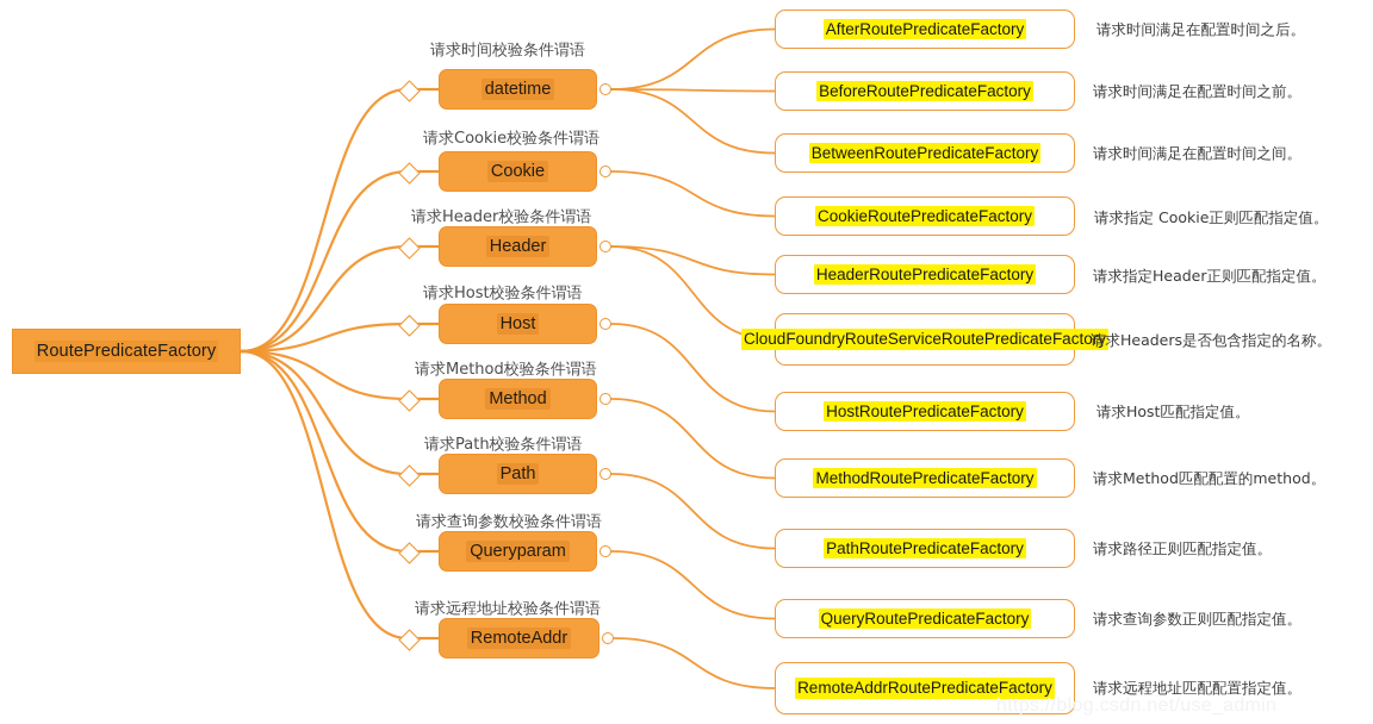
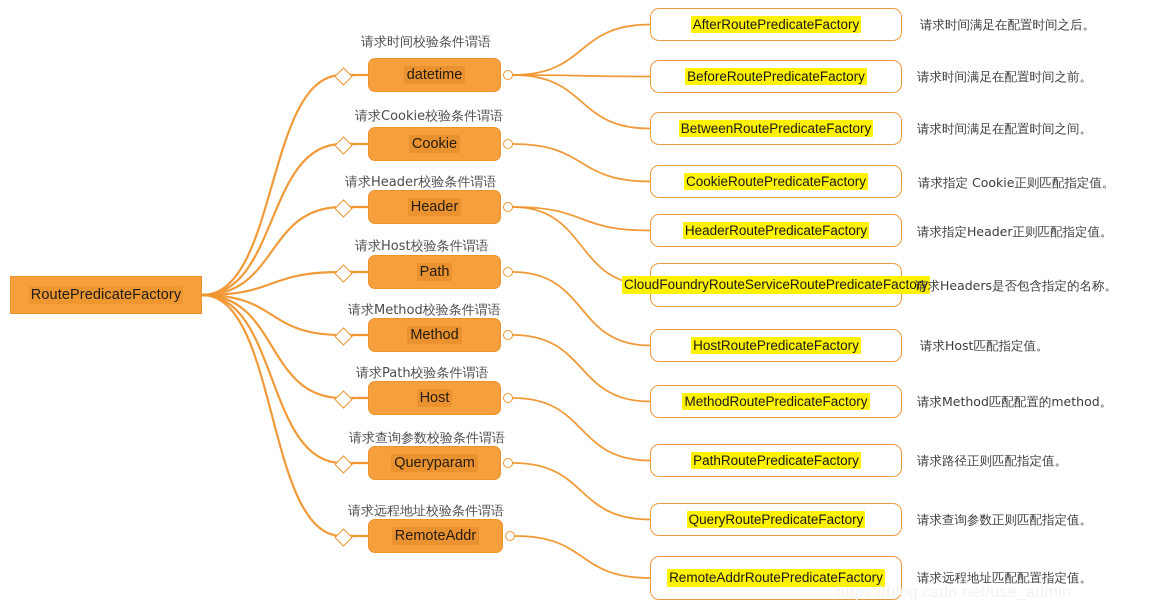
  RoutePredicateFactory
  请求时间校验条件谓语
  datetime
  AfterRoutePredicateFactory
  请求时间满足在配置时间之后。
  BeforeRoutePredicateFactory
  请求时间满足在配置时间之前。
  BetweenRoutePredicateFactory
  请求时间满足在配置时间之间。
  请求Cookie校验条件谓语
  Cookie
  CookieRoutePredicateFactory
  请求指定 Cookie正则匹配指定值。
  请求Header校验条件谓语
  Header
  HeaderRoutePredicateFactory
  请求指定Header正则匹配指定值。
  CloudFoundryRouteServiceRoutePredicateFactory
  请求Headers是否包含指定的名称。
  请求Host校验条件谓语
- Host
+ Path
  HostRoutePredicateFactory
  请求Host匹配指定值。
  请求Method校验条件谓语
  Method
  MethodRoutePredicateFactory
  请求Method匹配配置的method。
  请求Path校验条件谓语
- Path
+ Host
  PathRoutePredicateFactory
  请求路径正则匹配指定值。
  请求查询参数校验条件谓语
  Queryparam
  QueryRoutePredicateFactory
  请求查询参数正则匹配指定值。
  请求远程地址校验条件谓语
  RemoteAddr
  RemoteAddrRoutePredicateFactory
  请求远程地址匹配配置指定值。
  https://blog.csdn.net/use_admin
